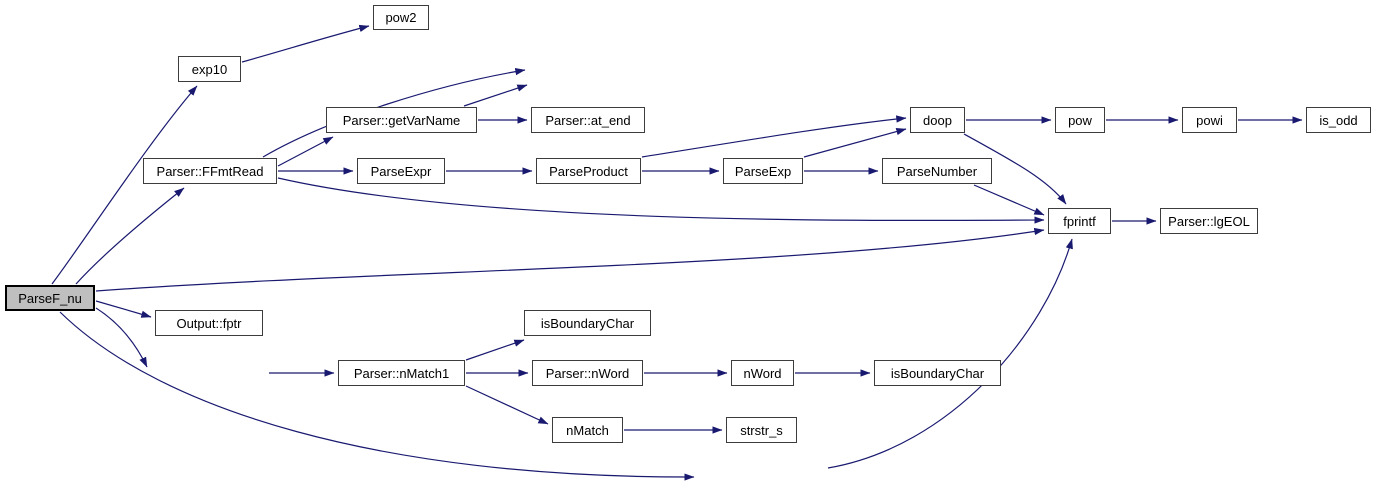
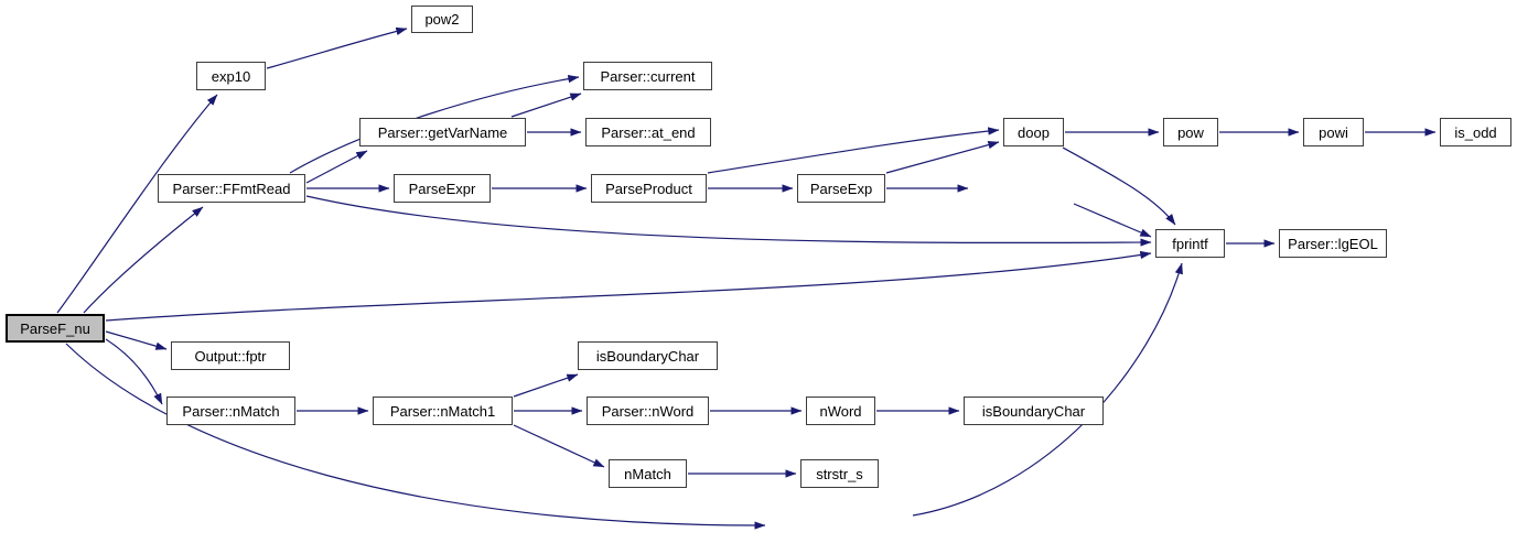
  pow2
  exp10
+ Parser::current
  Parser::getVarName
  Parser::at_end
  doop
  pow
  powi
  is_odd
  Parser::FFmtRead
  ParseExpr
  ParseProduct
  ParseExp
- ParseNumber
  fprintf
  Parser::lgEOL
  ParseF_nu
  Output::fptr
  isBoundaryChar
+ Parser::nMatch
  Parser::nMatch1
  Parser::nWord
  nWord
  isBoundaryChar
  nMatch
  strstr_s
